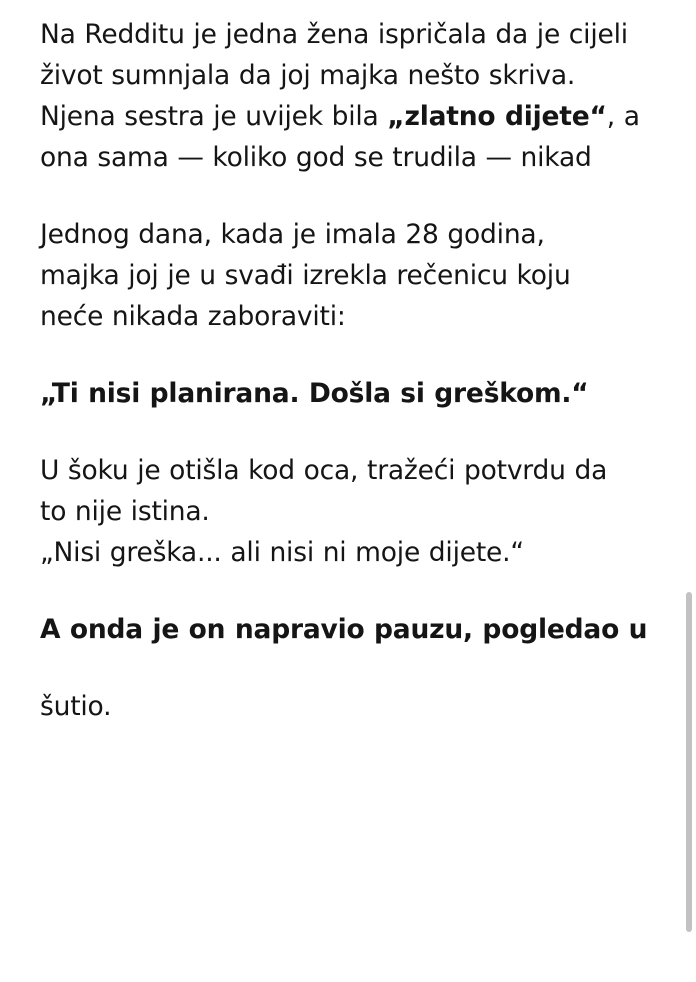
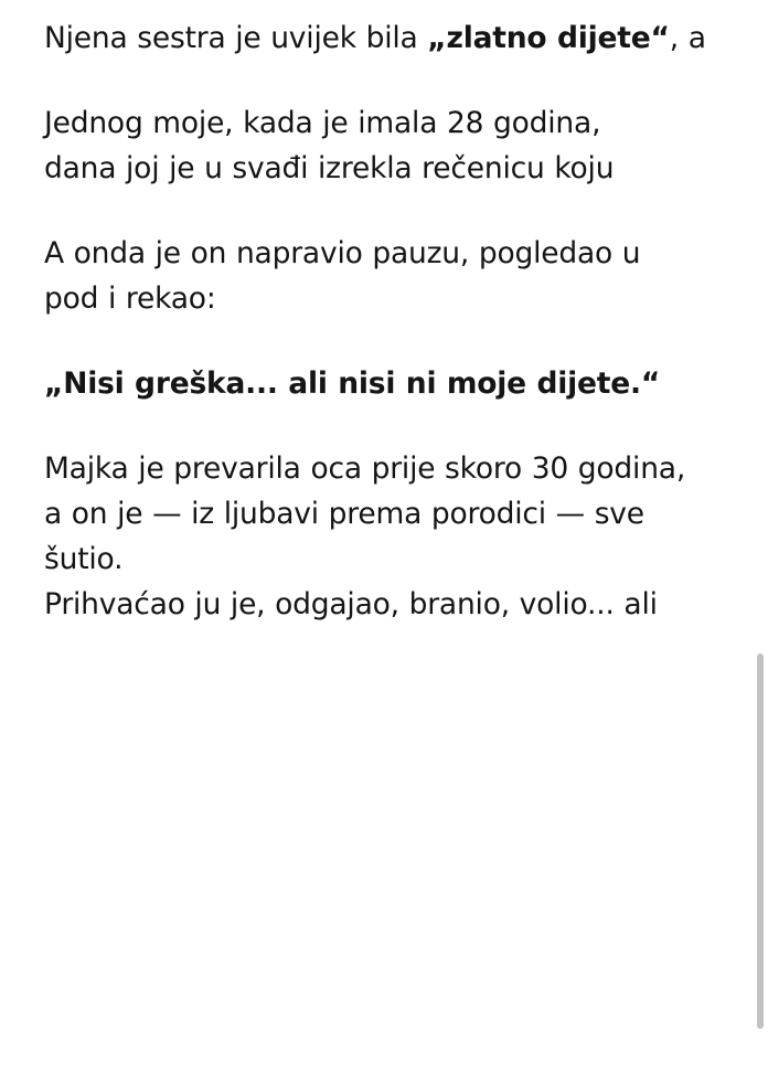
- Na Redditu je jedna žena ispričala da je cijeli
- život sumnjala da joj majka nešto skriva.
  Njena sestra je uvijek bila „zlatno dijete“, a
- ona sama — koliko god se trudila — nikad
- Jednog dana, kada je imala 28 godina,
+ Jednog moje, kada je imala 28 godina,
- majka joj je u svađi izrekla rečenicu koju
+ dana joj je u svađi izrekla rečenicu koju
- neće nikada zaboraviti:
- „Ti nisi planirana. Došla si greškom.“
- U šoku je otišla kod oca, tražeći potvrdu da
- to nije istina.
- „Nisi greška... ali nisi ni moje dijete.“
+ A onda je on napravio pauzu, pogledao u
+ pod i rekao:
- A onda je on napravio pauzu, pogledao u
+ „Nisi greška... ali nisi ni moje dijete.“
+ Majka je prevarila oca prije skoro 30 godina,
+ a on je — iz ljubavi prema porodici — sve
  šutio.
+ Prihvaćao ju je, odgajao, branio, volio... ali
